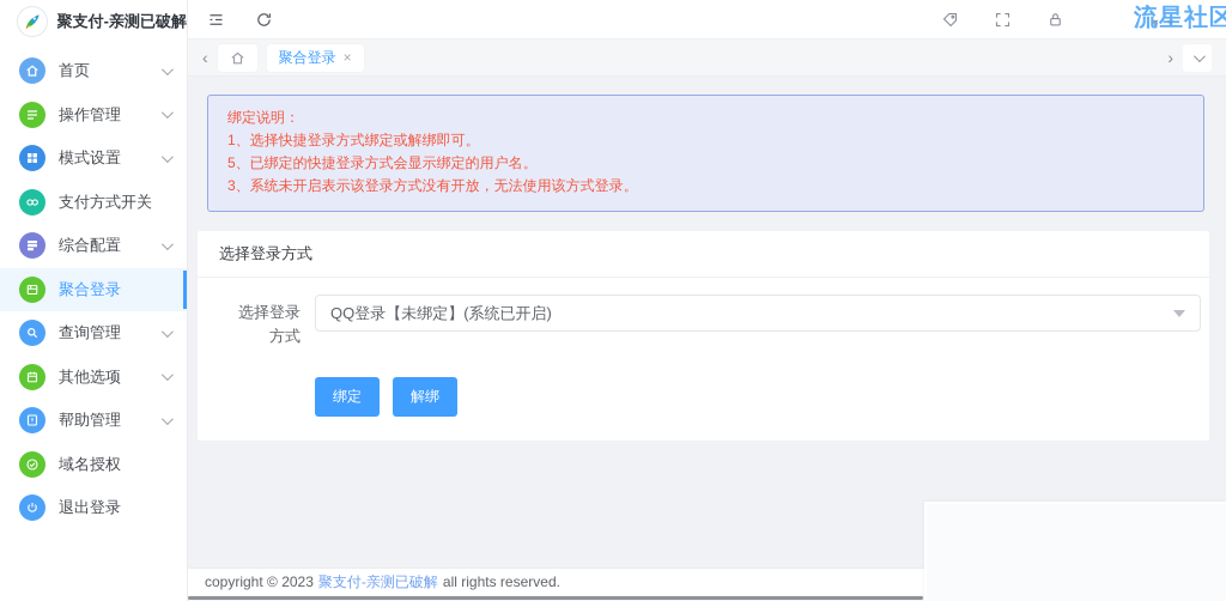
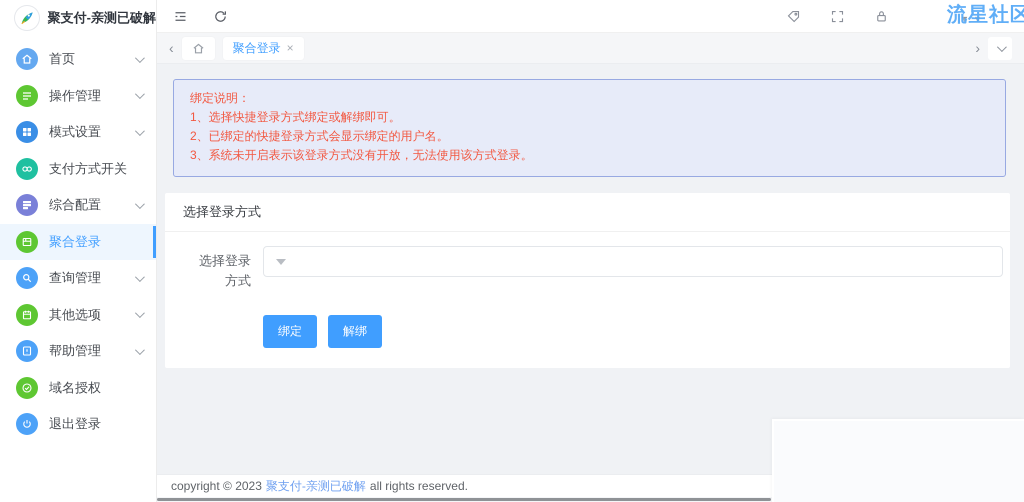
  聚支付-亲测已破解
  首页
  操作管理
  模式设置
  支付方式开关
  综合配置
  聚合登录
  查询管理
  其他选项
  帮助管理
  域名授权
  退出登录
  ‹
  聚合登录
  ×
  ›
  绑定说明：
  1、选择快捷登录方式绑定或解绑即可。
- 5、已绑定的快捷登录方式会显示绑定的用户名。
+ 2、已绑定的快捷登录方式会显示绑定的用户名。
  3、系统未开启表示该登录方式没有开放，无法使用该方式登录。
  选择登录方式
  选择登录方式
- QQ登录【未绑定】(系统已开启)
  绑定
  解绑
  copyright © 2023
  聚支付-亲测已破解
  all rights reserved.
  ▼▼
  流星社区
